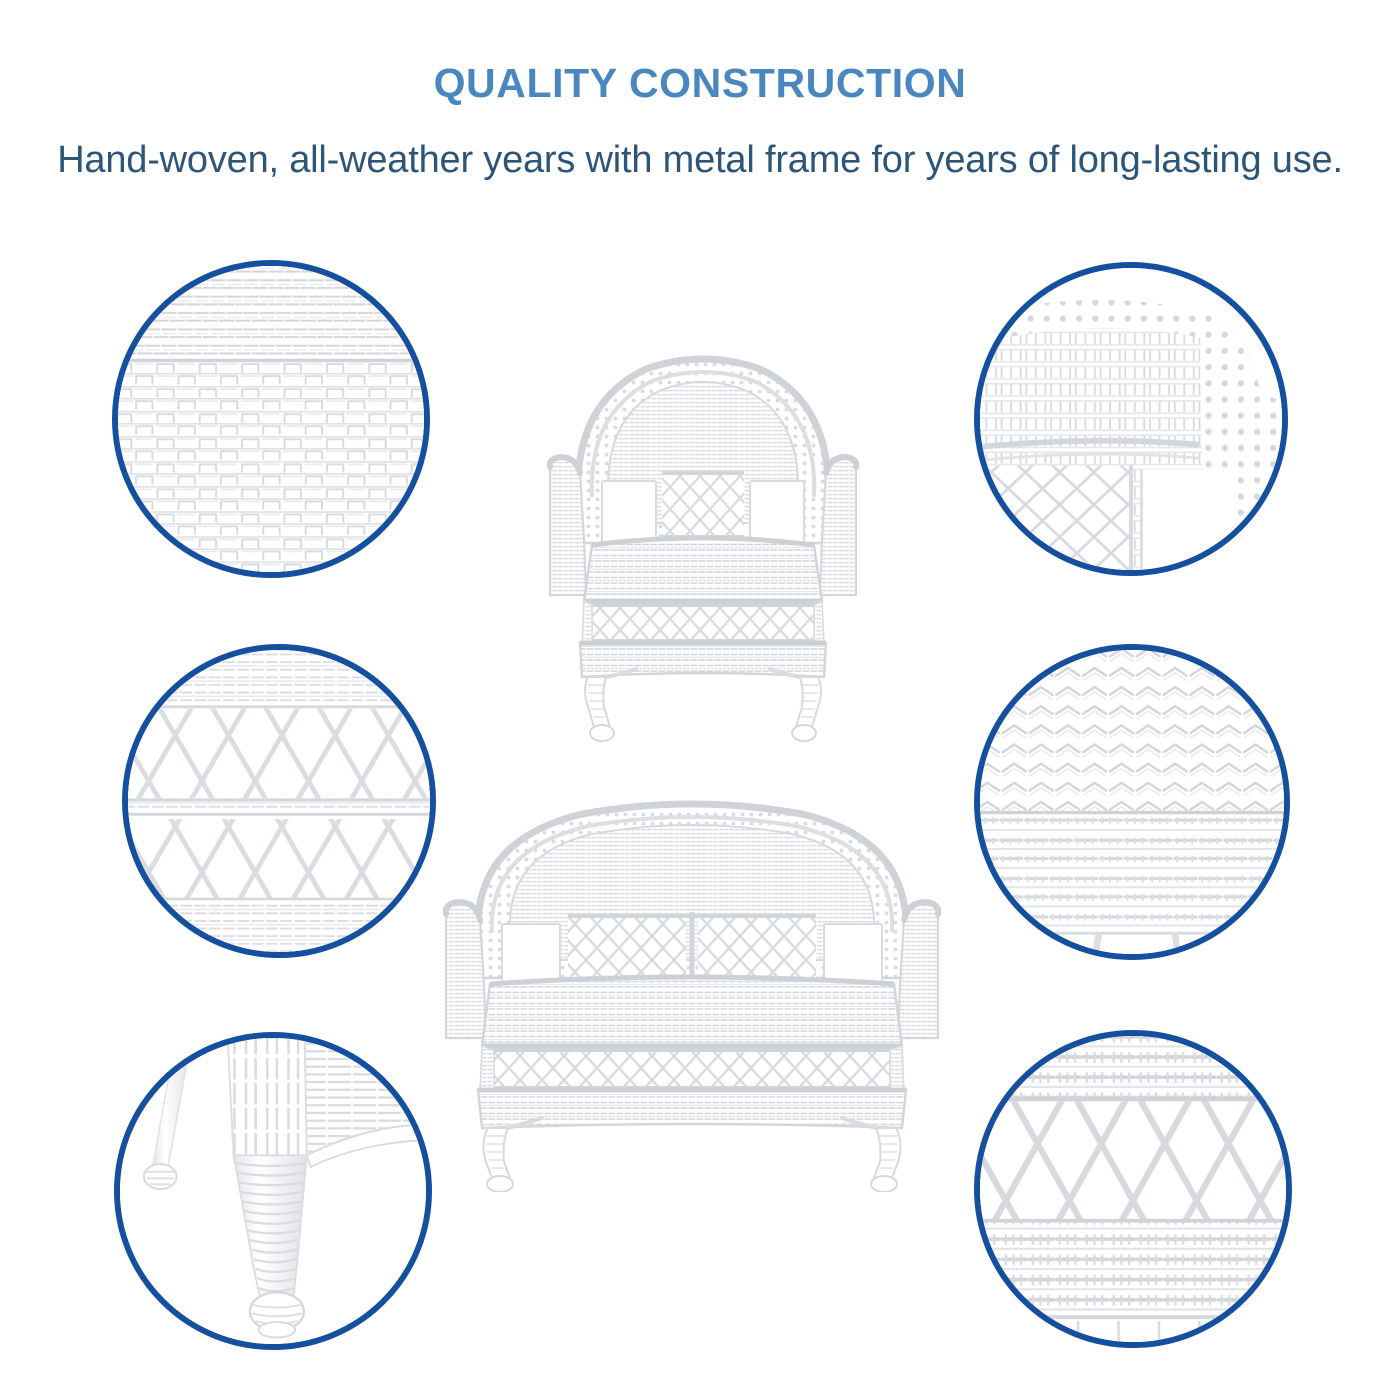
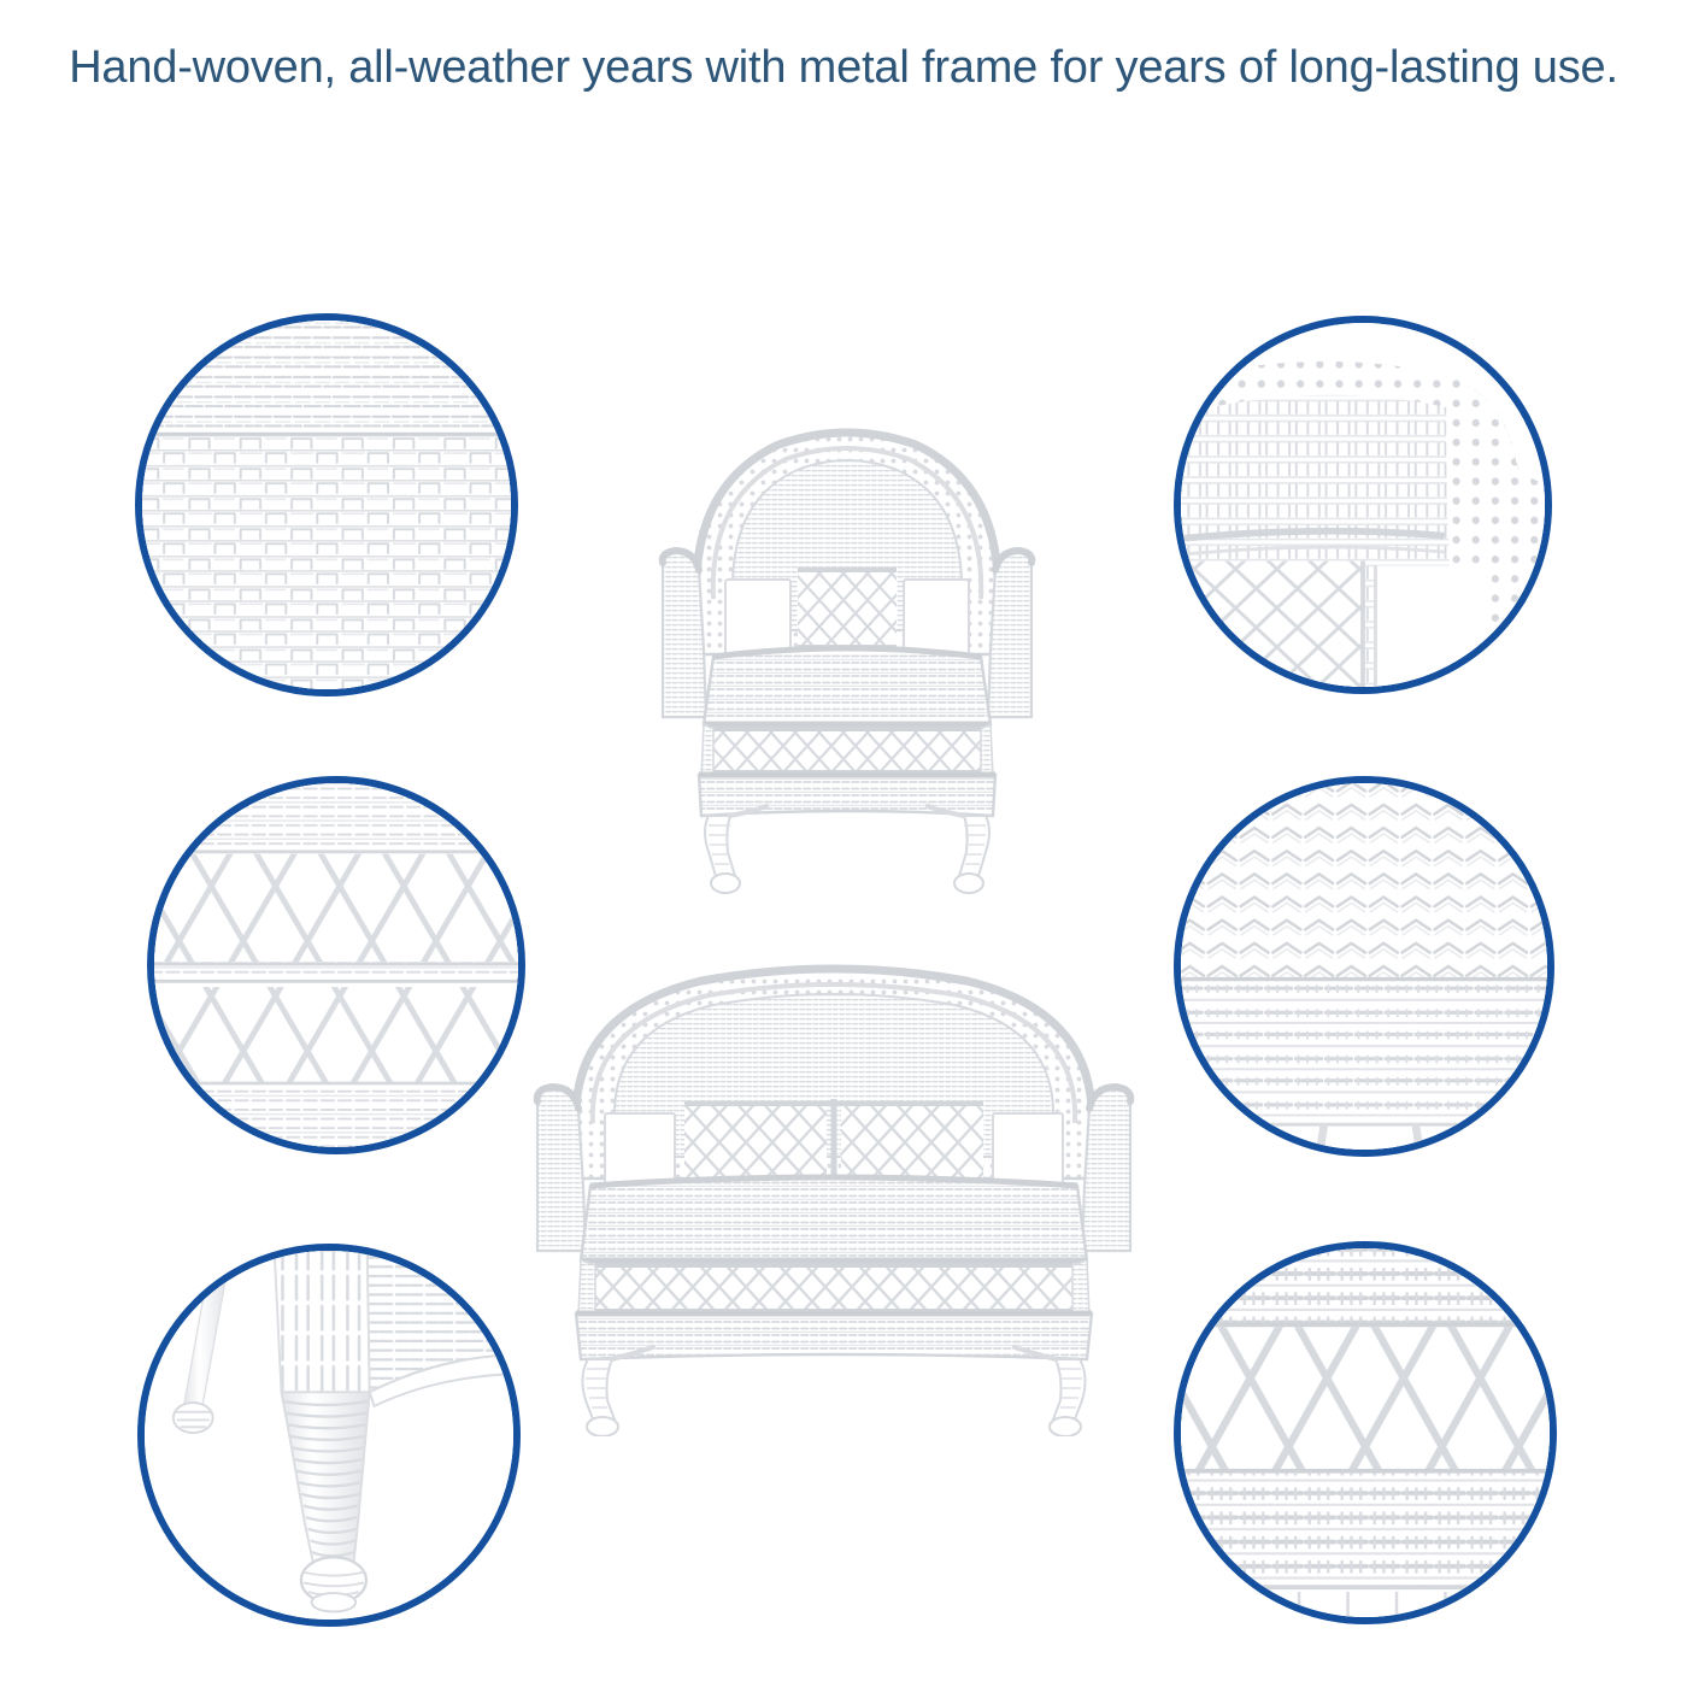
- QUALITY CONSTRUCTION
  Hand-woven, all-weather years with metal frame for years of long-lasting use.
